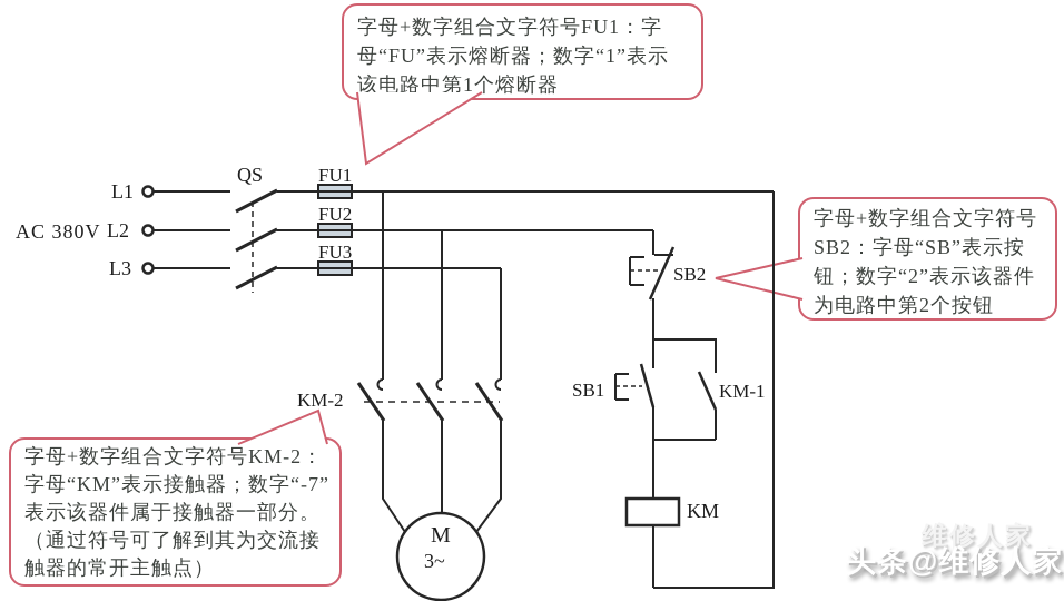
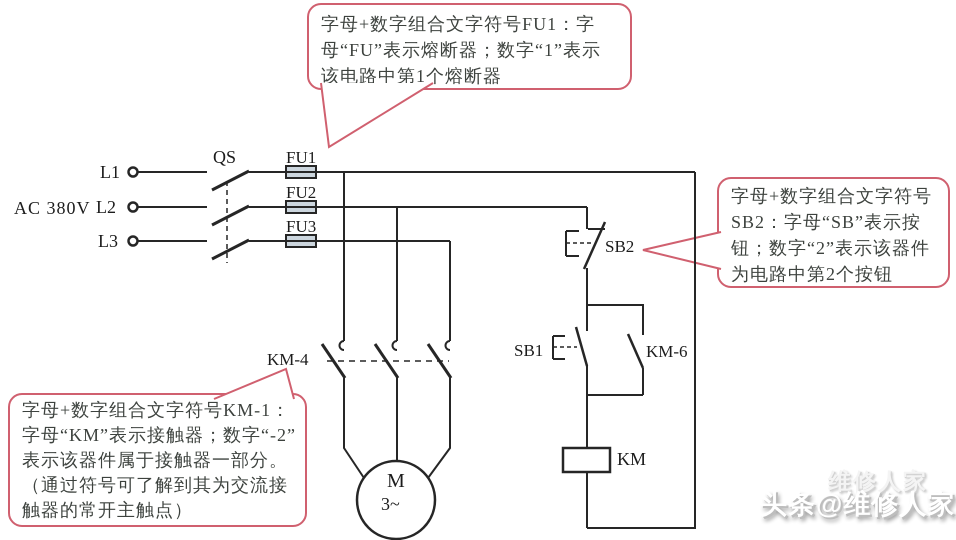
  AC 380V
  L1
  L2
  L3
  QS
  FU1
  FU2
  FU3
- KM-2
+ KM-4
  M
  3~
  SB2
  SB1
- KM-1
+ KM-6
  KM
  字母+数字组合文字符号FU1：字
  母“FU”表示熔断器；数字“1”表示
  该电路中第1个熔断器
  字母+数字组合文字符号
  SB2：字母“SB”表示按
  钮；数字“2”表示该器件
  为电路中第2个按钮
- 字母+数字组合文字符号KM-2：
+ 字母+数字组合文字符号KM-1：
- 字母“KM”表示接触器；数字“-7”
+ 字母“KM”表示接触器；数字“-2”
  表示该器件属于接触器一部分。
  （通过符号可了解到其为交流接
  触器的常开主触点）
  维修人家
  头条@维修人家
